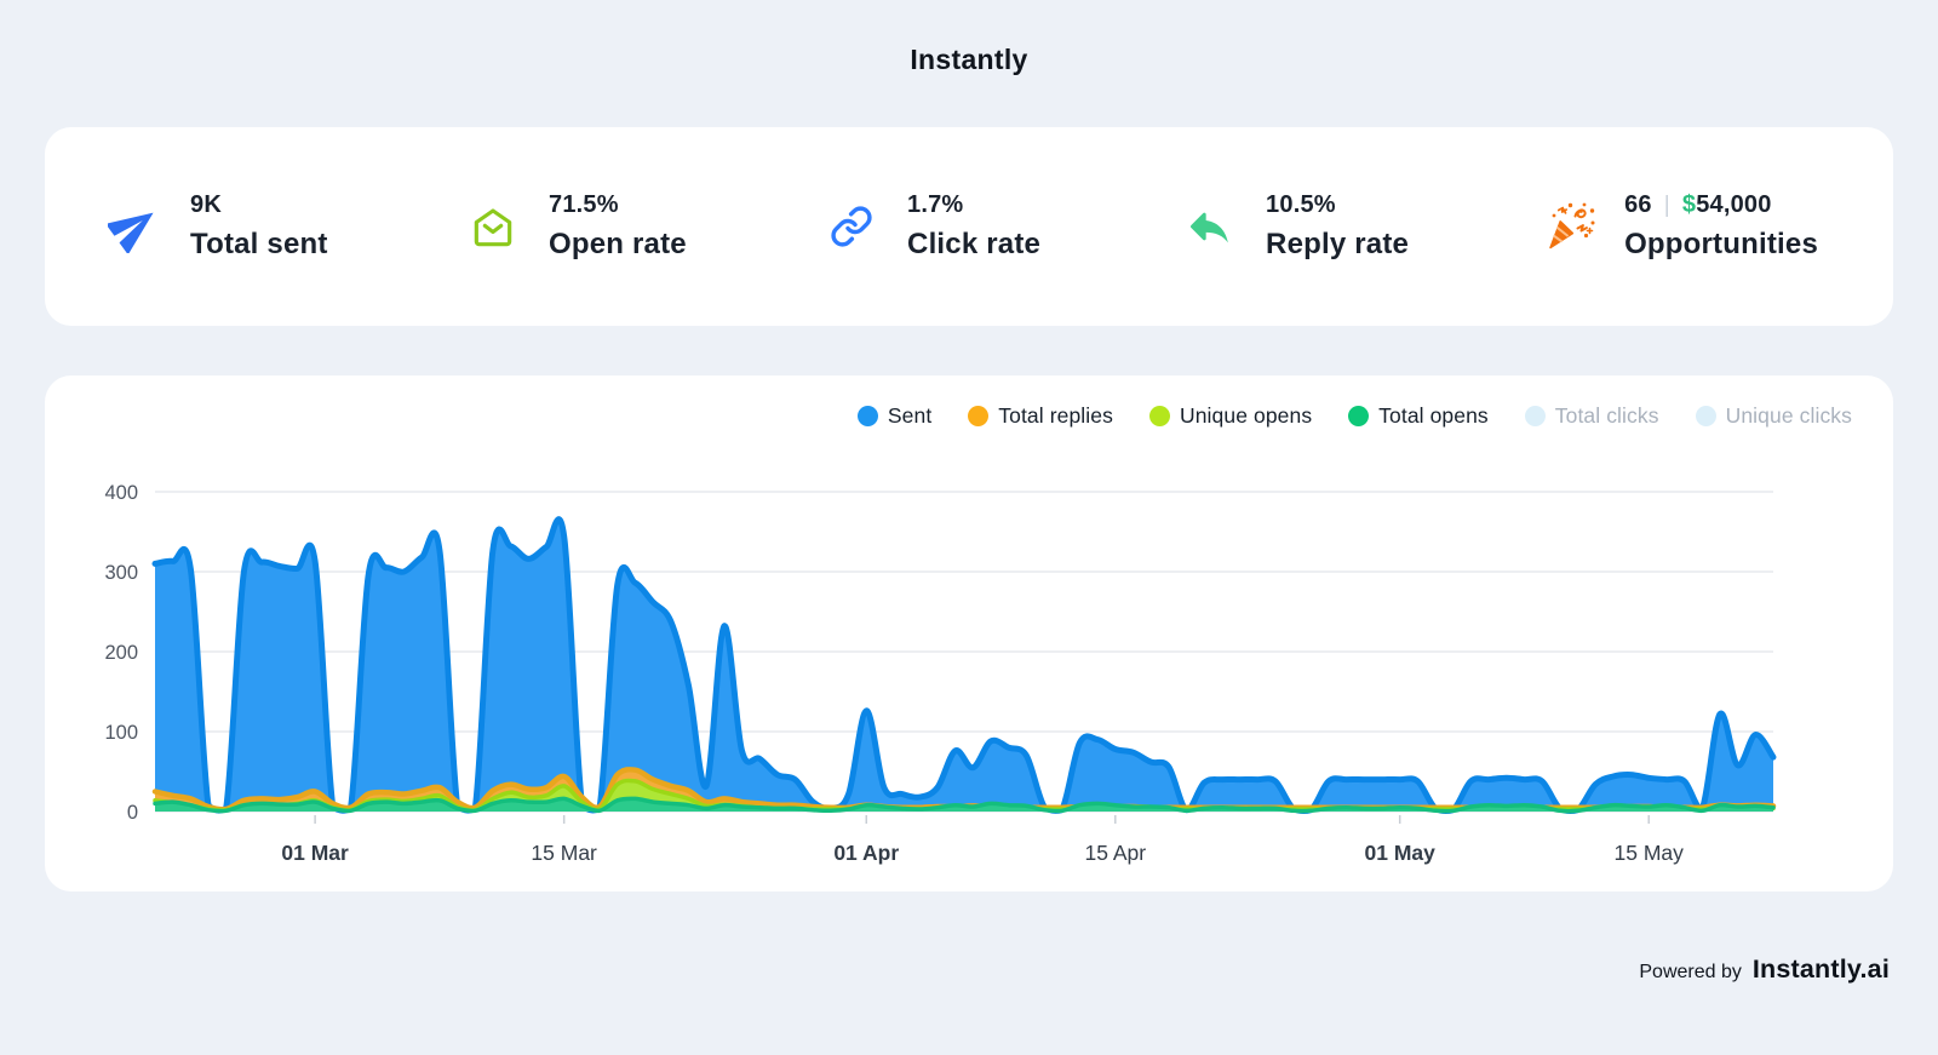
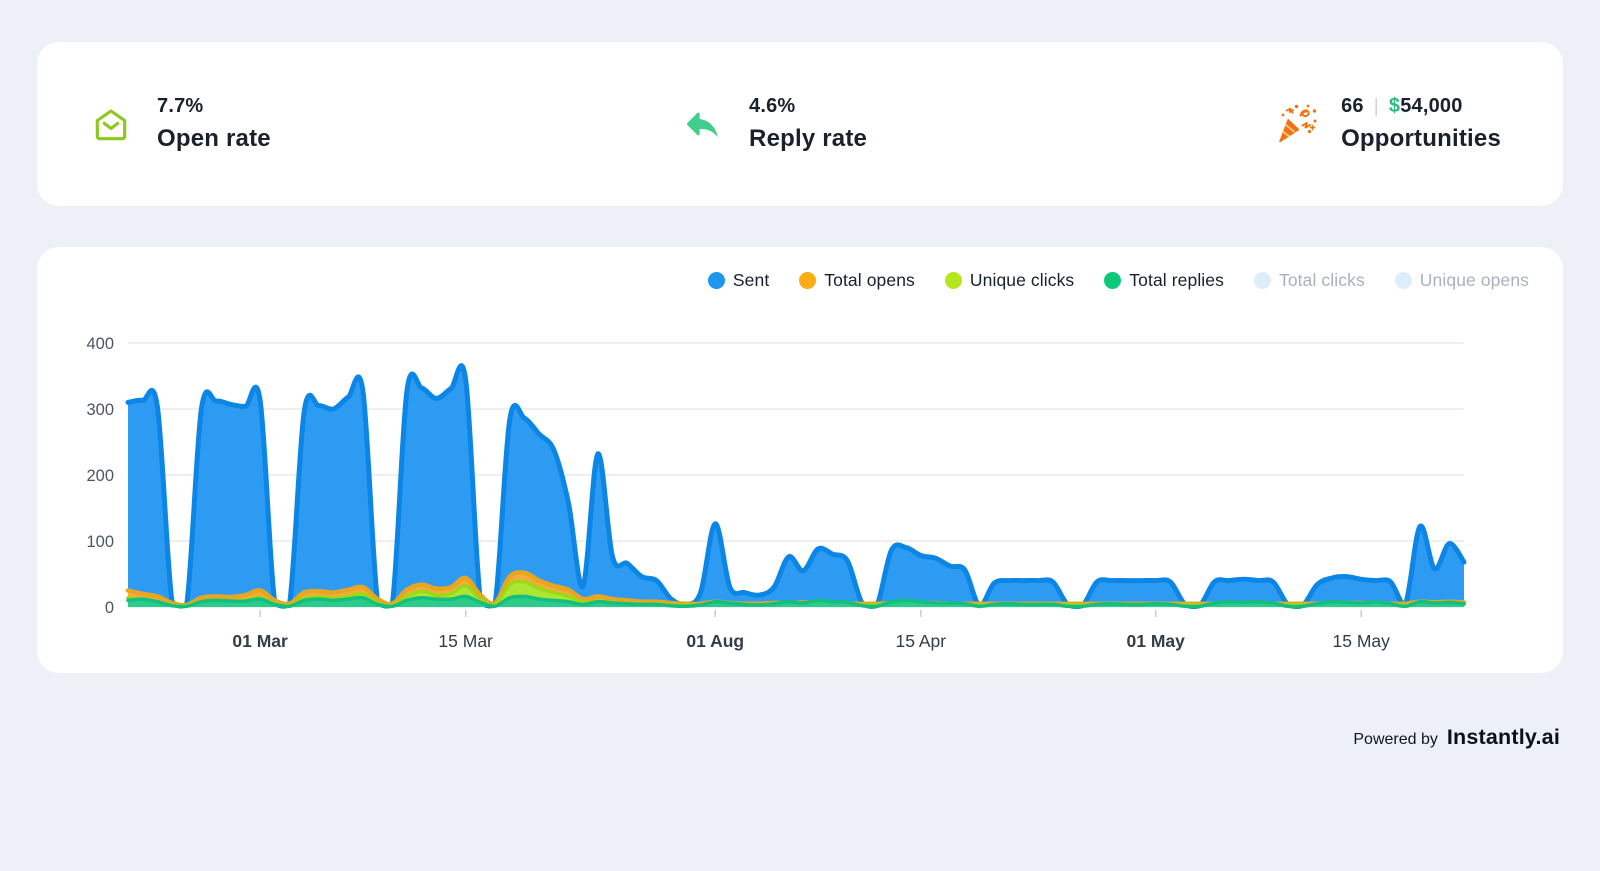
- Instantly
- 9K
- Total sent
- 71.5%
+ 7.7%
  Open rate
- 1.7%
- Click rate
- 10.5%
+ 4.6%
  Reply rate
  66
  |
  $
  54,000
  Opportunities
  Sent
- Total replies
+ Total opens
- Unique opens
+ Unique clicks
- Total opens
+ Total replies
  Total clicks
- Unique clicks
+ Unique opens
  0
  100
  200
  300
  400
  01 Mar
  15 Mar
- 01 Apr
+ 01 Aug
  15 Apr
  01 May
  15 May
  Powered by
  Instantly.ai
